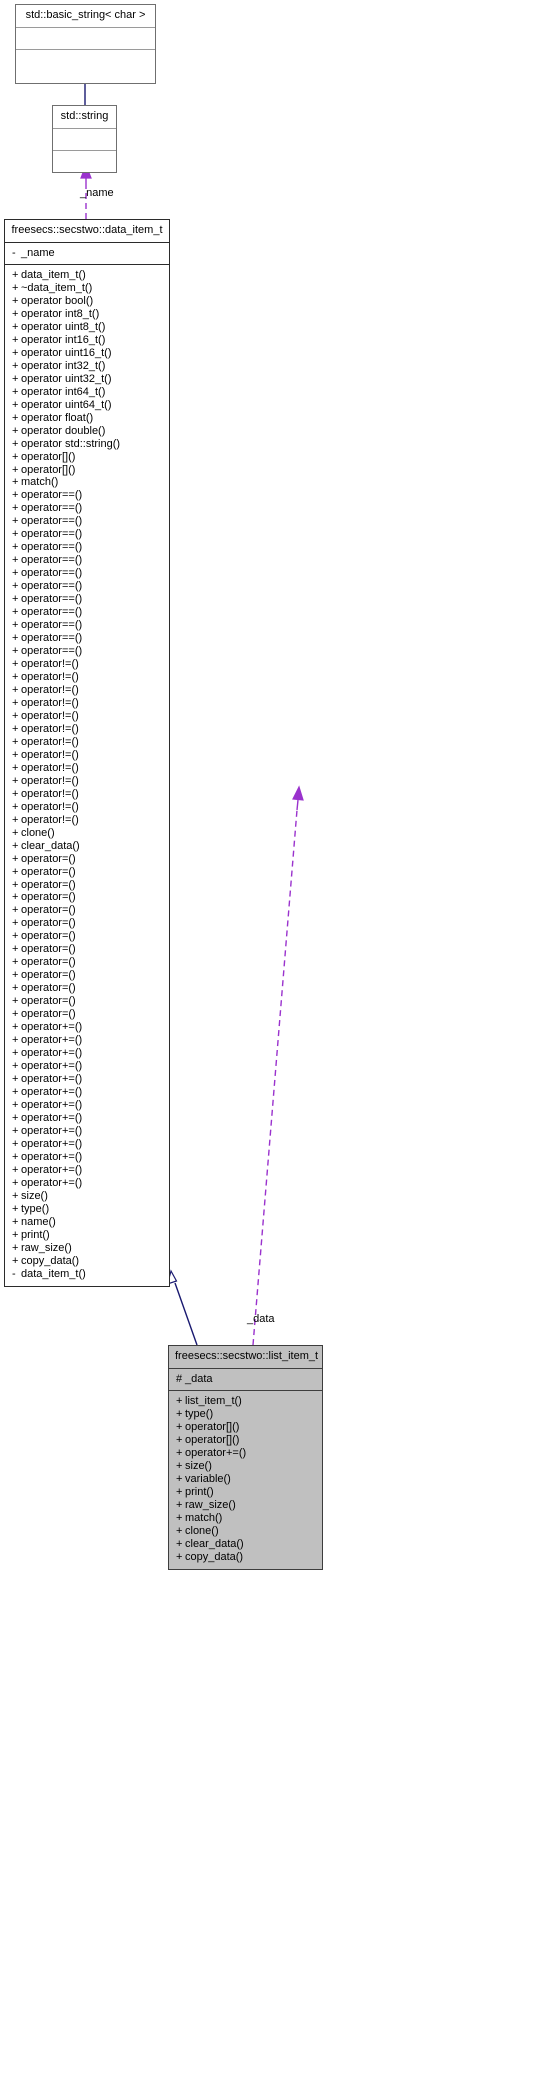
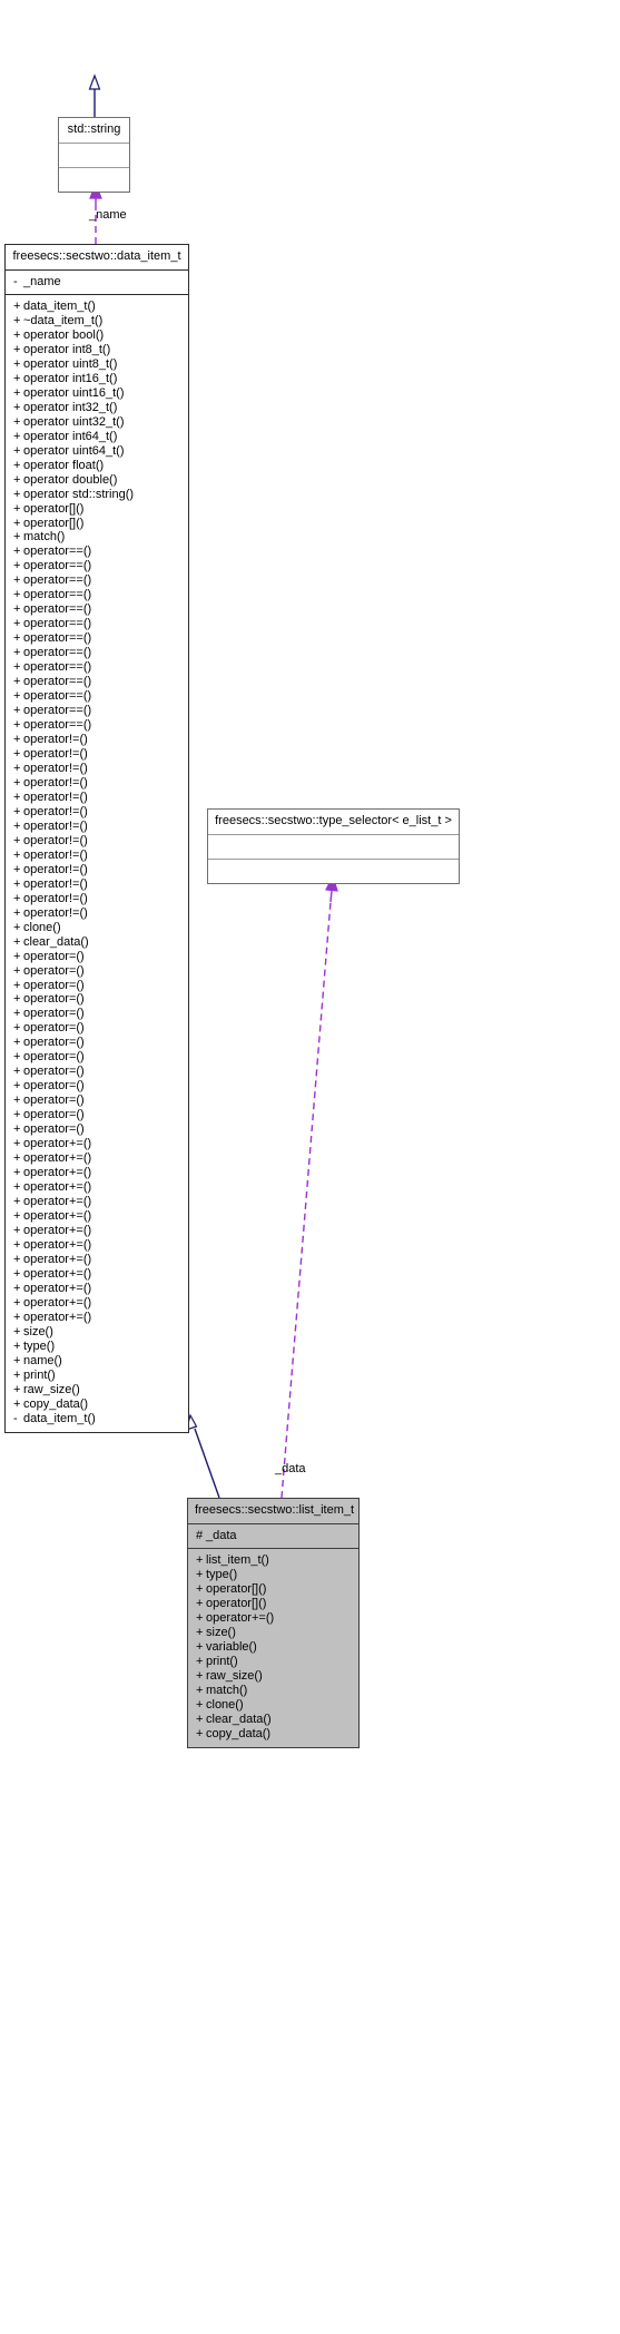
- std::basic_string< char >
  std::string
  freesecs::secstwo::data_item_t
  - _name
  + data_item_t()
  + ~data_item_t()
  + operator bool()
  + operator int8_t()
  + operator uint8_t()
  + operator int16_t()
  + operator uint16_t()
  + operator int32_t()
  + operator uint32_t()
  + operator int64_t()
  + operator uint64_t()
  + operator float()
  + operator double()
  + operator std::string()
  + operator[]()
  + operator[]()
  + match()
  + operator==()
  + operator==()
  + operator==()
  + operator==()
  + operator==()
  + operator==()
  + operator==()
  + operator==()
  + operator==()
  + operator==()
  + operator==()
  + operator==()
  + operator==()
  + operator!=()
  + operator!=()
  + operator!=()
  + operator!=()
  + operator!=()
  + operator!=()
  + operator!=()
  + operator!=()
  + operator!=()
  + operator!=()
  + operator!=()
  + operator!=()
  + operator!=()
  + clone()
  + clear_data()
  + operator=()
  + operator=()
  + operator=()
  + operator=()
  + operator=()
  + operator=()
  + operator=()
  + operator=()
  + operator=()
  + operator=()
  + operator=()
  + operator=()
  + operator=()
  + operator+=()
  + operator+=()
  + operator+=()
  + operator+=()
  + operator+=()
  + operator+=()
  + operator+=()
  + operator+=()
  + operator+=()
  + operator+=()
  + operator+=()
  + operator+=()
  + operator+=()
  + size()
  + type()
  + name()
  + print()
  + raw_size()
  + copy_data()
  - data_item_t()
+ freesecs::secstwo::type_selector< e_list_t >
  freesecs::secstwo::list_item_t
  # _data
  + list_item_t()
  + type()
  + operator[]()
  + operator[]()
  + operator+=()
  + size()
  + variable()
  + print()
  + raw_size()
  + match()
  + clone()
  + clear_data()
  + copy_data()
  _name
  _data
